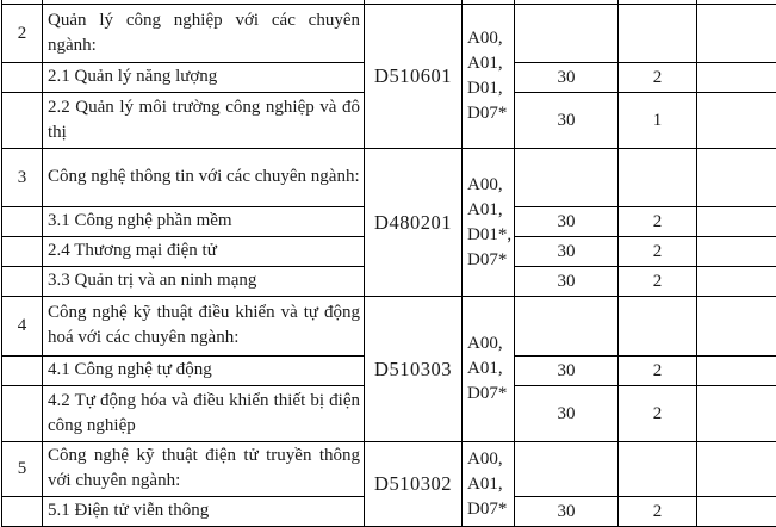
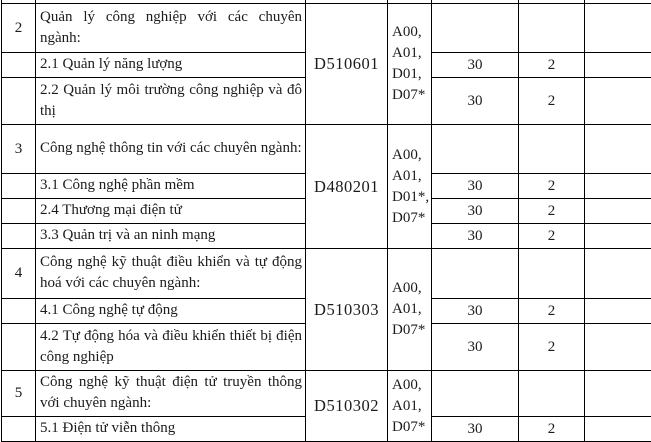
  2	Quản lý công nghiệp với các chuyên ngành:	D510601	A00, A01, D01, D07*
  	2.1 Quản lý năng lượng	30	2
- 	2.2 Quản lý môi trường công nghiệp và đô thị	30	1
+ 	2.2 Quản lý môi trường công nghiệp và đô thị	30	2
  3	Công nghệ thông tin với các chuyên ngành:	D480201	A00, A01, D01*, D07*
  	3.1 Công nghệ phần mềm	30	2
  	2.4 Thương mại điện tử	30	2
  	3.3 Quản trị và an ninh mạng	30	2
  4	Công nghệ kỹ thuật điều khiển và tự động hoá với các chuyên ngành:	D510303	A00, A01, D07*
  	4.1 Công nghệ tự động	30	2
  	4.2 Tự động hóa và điều khiển thiết bị điện công nghiệp	30	2
  5	Công nghệ kỹ thuật điện tử truyền thông với chuyên ngành:	D510302	A00, A01, D07*
  	5.1 Điện tử viễn thông	30	2
